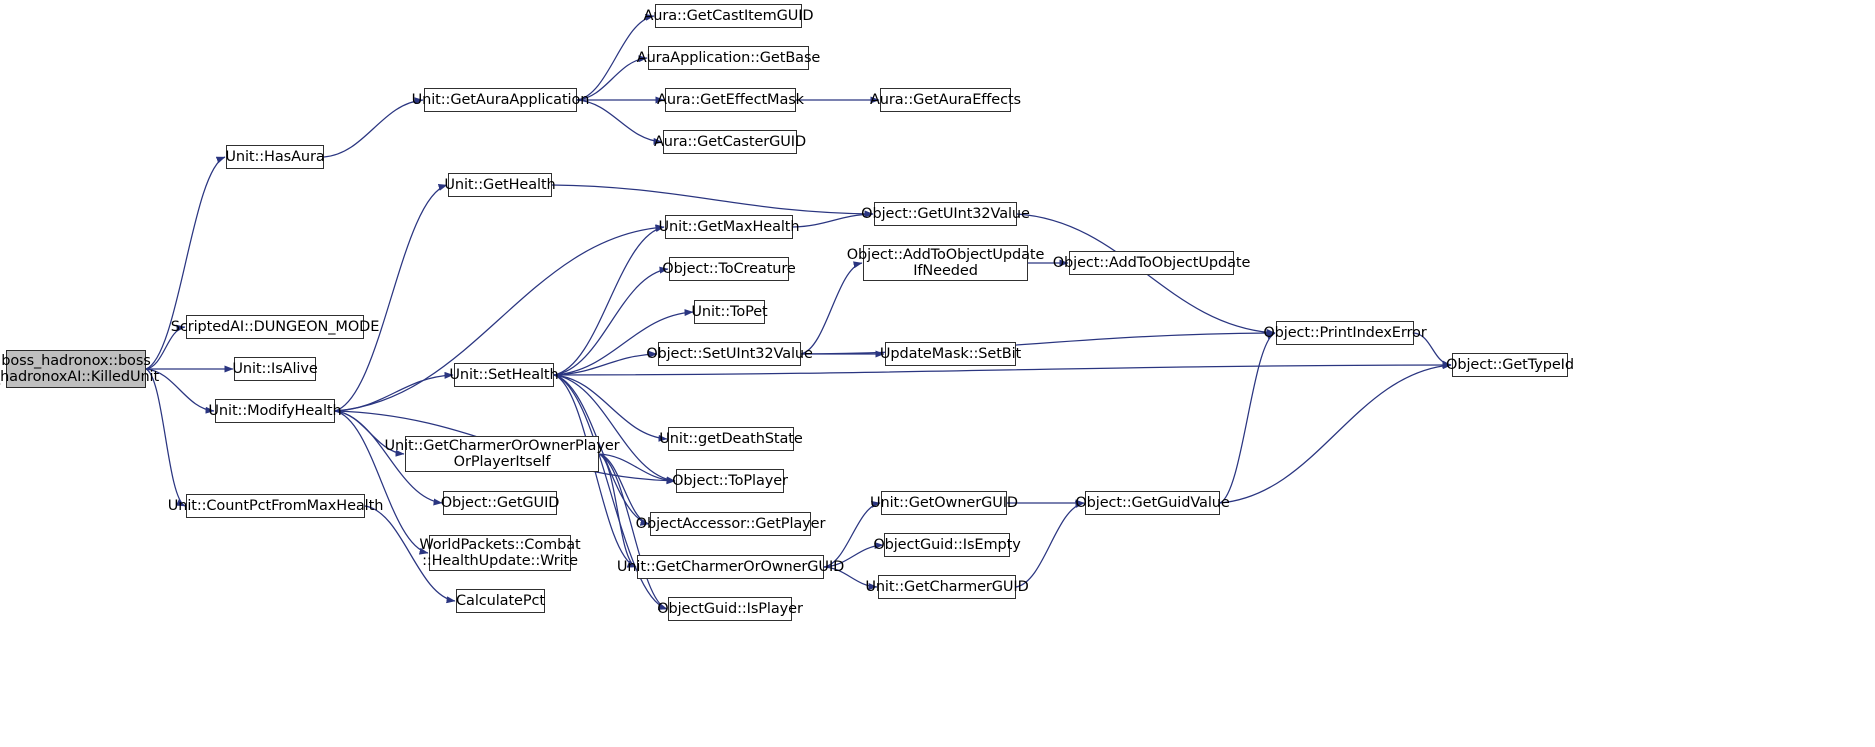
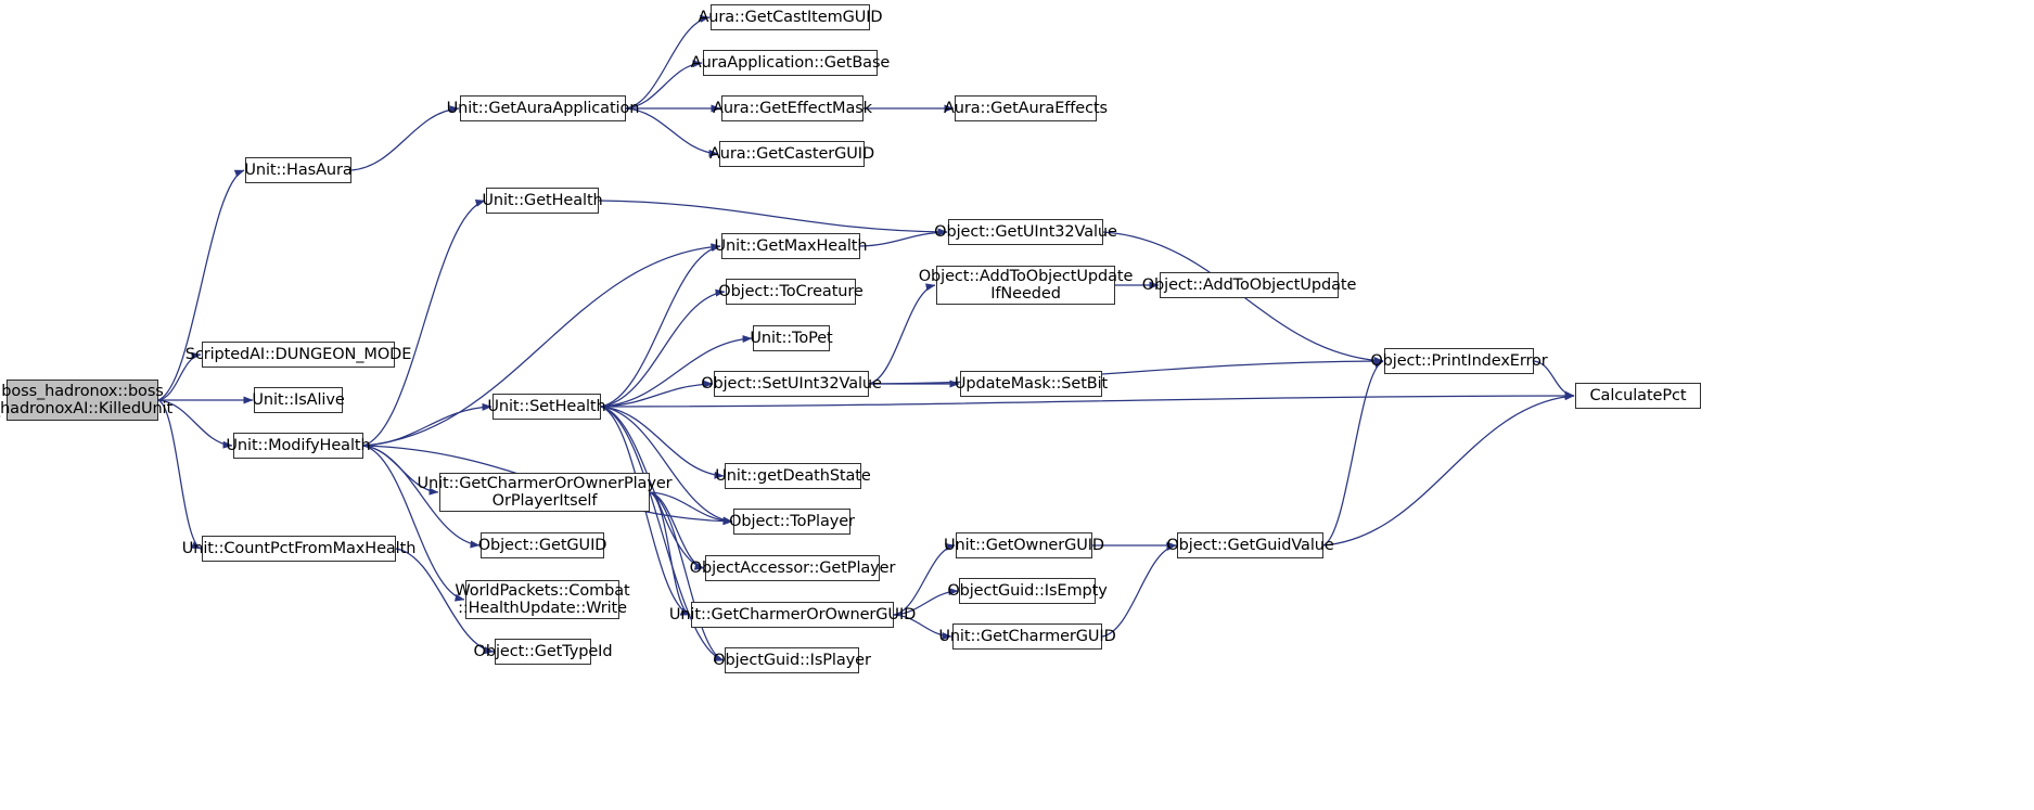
  boss_hadronox::boss
  hadronoxAI::KilledUnit
  Unit::HasAura
  ScriptedAI::DUNGEON_MODE
  Unit::IsAlive
  Unit::ModifyHealth
  Unit::CountPctFromMaxHealth
  Unit::GetAuraApplication
  Unit::GetHealth
  Unit::SetHealth
  Unit::GetCharmerOrOwnerPlayer
  OrPlayerItself
  Object::GetGUID
  WorldPackets::Combat
  ::HealthUpdate::Write
- CalculatePct
+ Object::GetTypeId
  Aura::GetCastItemGUID
  AuraApplication::GetBase
  Aura::GetEffectMask
  Aura::GetCasterGUID
  Unit::GetMaxHealth
  Object::ToCreature
  Unit::ToPet
  Object::SetUInt32Value
  Unit::getDeathState
  Object::ToPlayer
  ObjectAccessor::GetPlayer
  Unit::GetCharmerOrOwnerGUID
  ObjectGuid::IsPlayer
  Aura::GetAuraEffects
  Object::GetUInt32Value
  Object::AddToObjectUpdate
  IfNeeded
  UpdateMask::SetBit
  Unit::GetOwnerGUID
  ObjectGuid::IsEmpty
  Unit::GetCharmerGUID
  Object::AddToObjectUpdate
  Object::GetGuidValue
  Object::PrintIndexError
- Object::GetTypeId
+ CalculatePct
